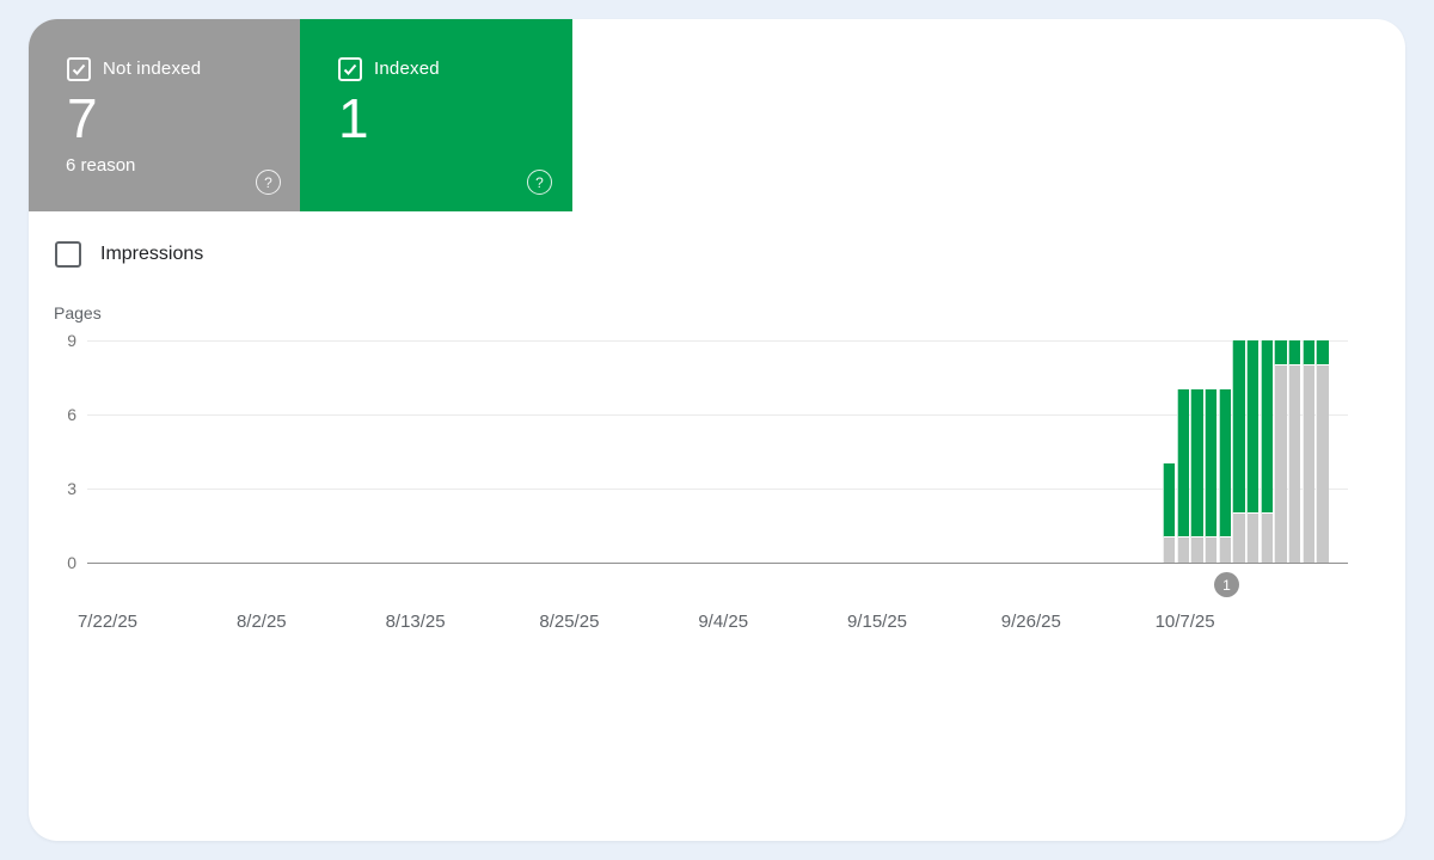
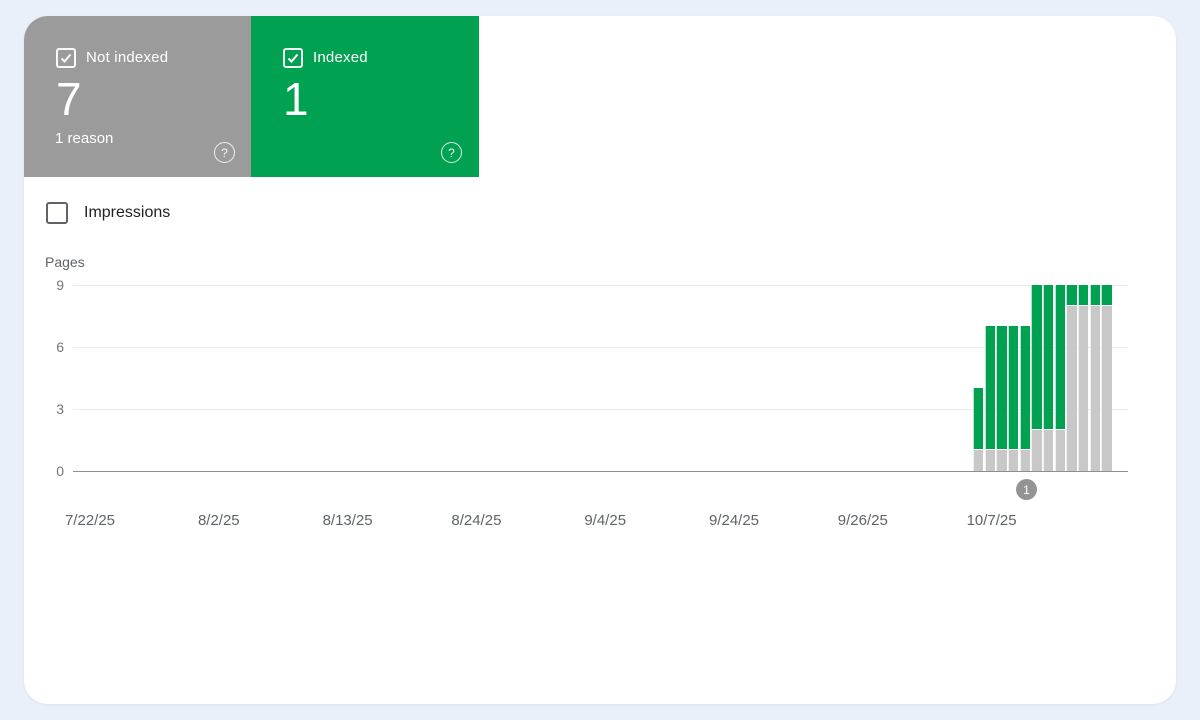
  Not indexed
  7
- 6 reason
+ 1 reason
  ?
  Indexed
  1
  ?
  Impressions
  Pages
  1
  9
  6
  3
  0
  7/22/25
  8/2/25
  8/13/25
- 8/25/25
+ 8/24/25
  9/4/25
- 9/15/25
+ 9/24/25
  9/26/25
  10/7/25
